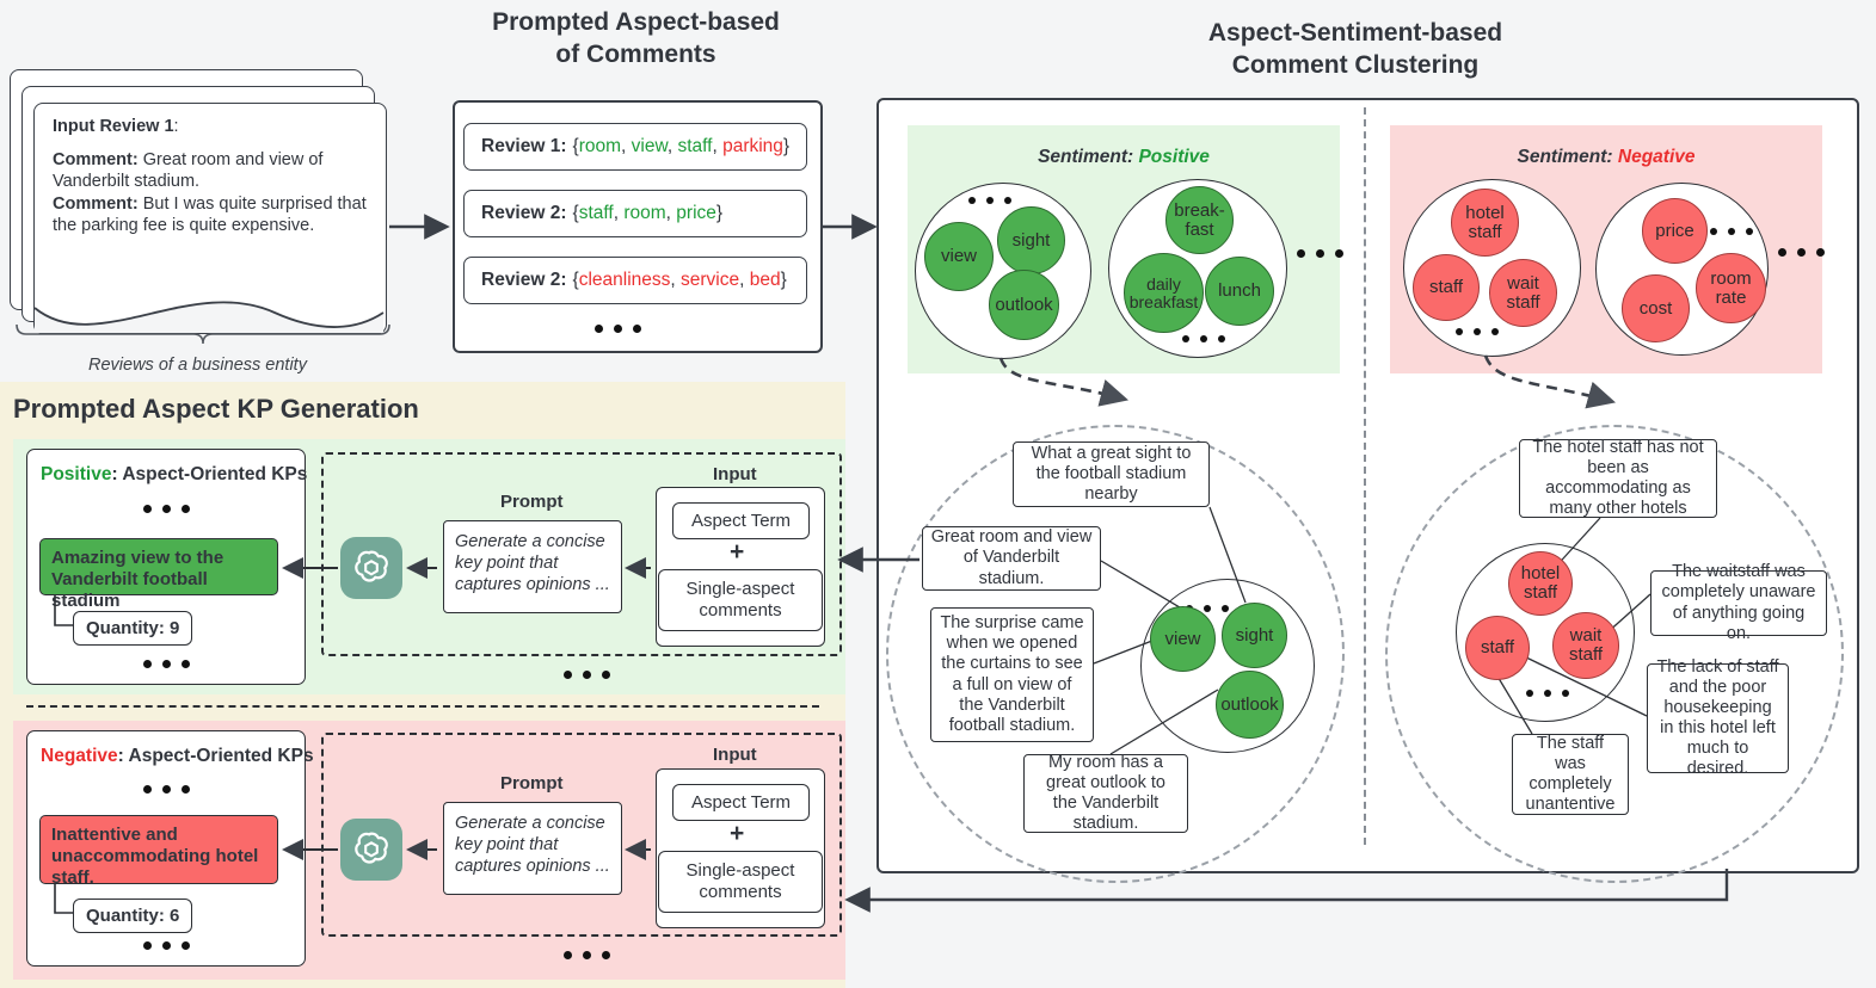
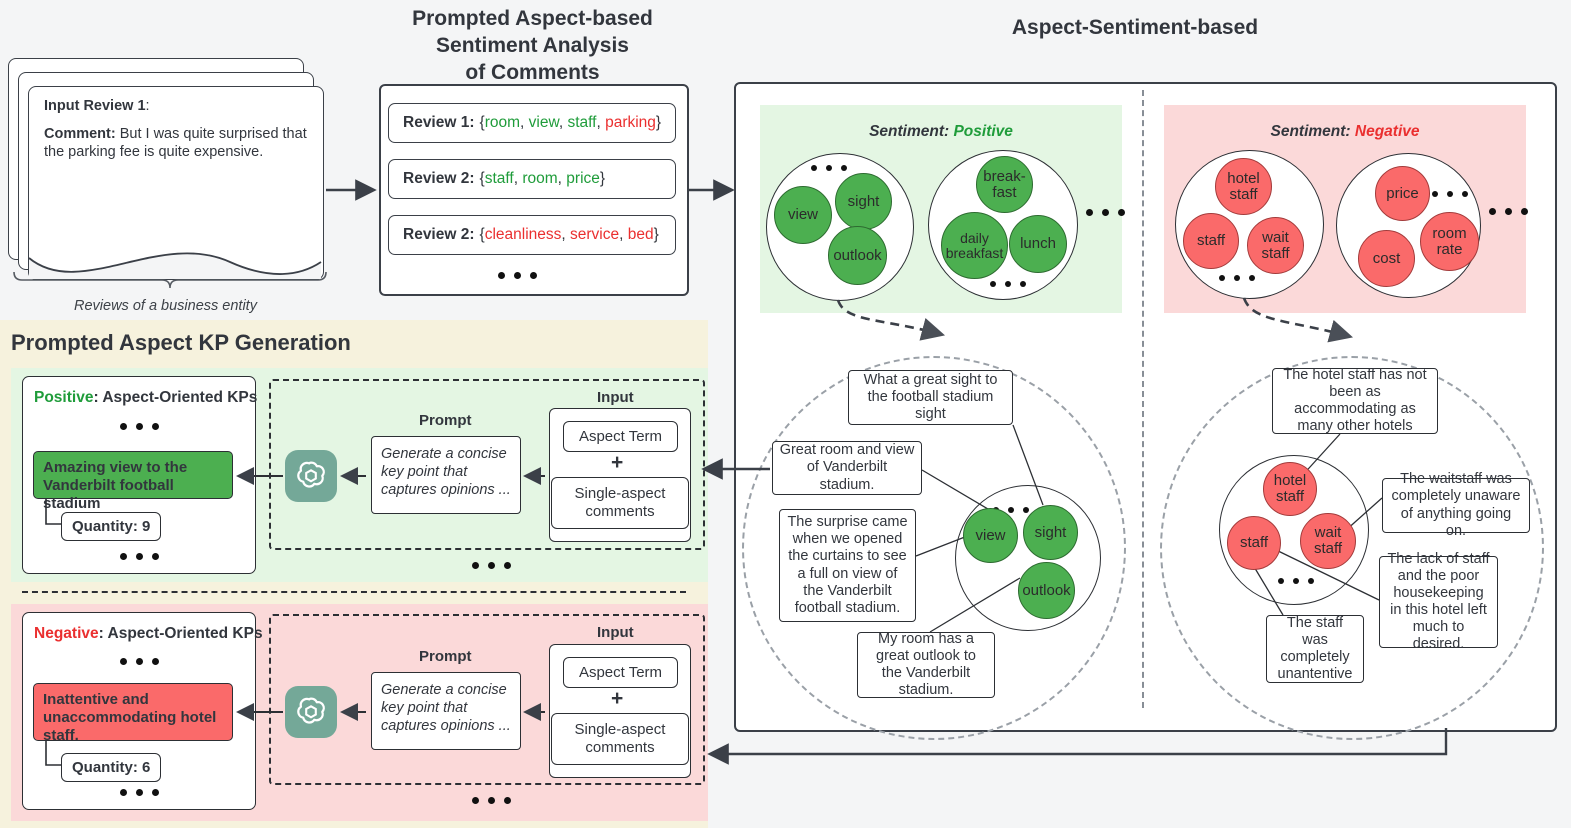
  Prompted Aspect-based
+ Sentiment Analysis
  of Comments
  Aspect-Sentiment-based
- Comment Clustering
  Input Review 1:
- Comment: Great room and view of Vanderbilt stadium.
  Comment: But I was quite surprised that the parking fee is quite expensive.
  Reviews of a business entity
  Review 1:
  {room, view, staff, parking}
  Review 2:
  {staff, room, price}
  Review 2:
  {cleanliness, service, bed}
  Sentiment: Positive
  view
  sight
  outlook
  break-
  fast
  daily
  breakfast
  lunch
  Sentiment: Negative
  hotel
  staff
  staff
  wait
  staff
  price
  room
  rate
  cost
  view
  sight
  outlook
- What a great sight to the football stadium nearby
+ What a great sight to the football stadium sight
  Great room and view of Vanderbilt stadium.
  The surprise came when we opened the curtains to see a full on view of the Vanderbilt football stadium.
  My room has a great outlook to the Vanderbilt stadium.
  hotel
  staff
  staff
  wait
  staff
  The hotel staff has not been as accommodating as many other hotels
  The waitstaff was completely unaware of anything going on.
  The lack of staff and the poor housekeeping in this hotel left much to desired.
  The staff was completely unantentive
  Prompted Aspect KP Generation
  Positive: Aspect-Oriented KPs
  Amazing view to the Vanderbilt football stadium
  Quantity: 9
  Prompt
  Input
  Generate a concise key point that captures opinions ...
  Aspect Term
  +
  Single-aspect comments
  Negative: Aspect-Oriented KPs
  Inattentive and unaccommodating hotel staff.
  Quantity: 6
  Prompt
  Input
  Generate a concise key point that captures opinions ...
  Aspect Term
  +
  Single-aspect comments
